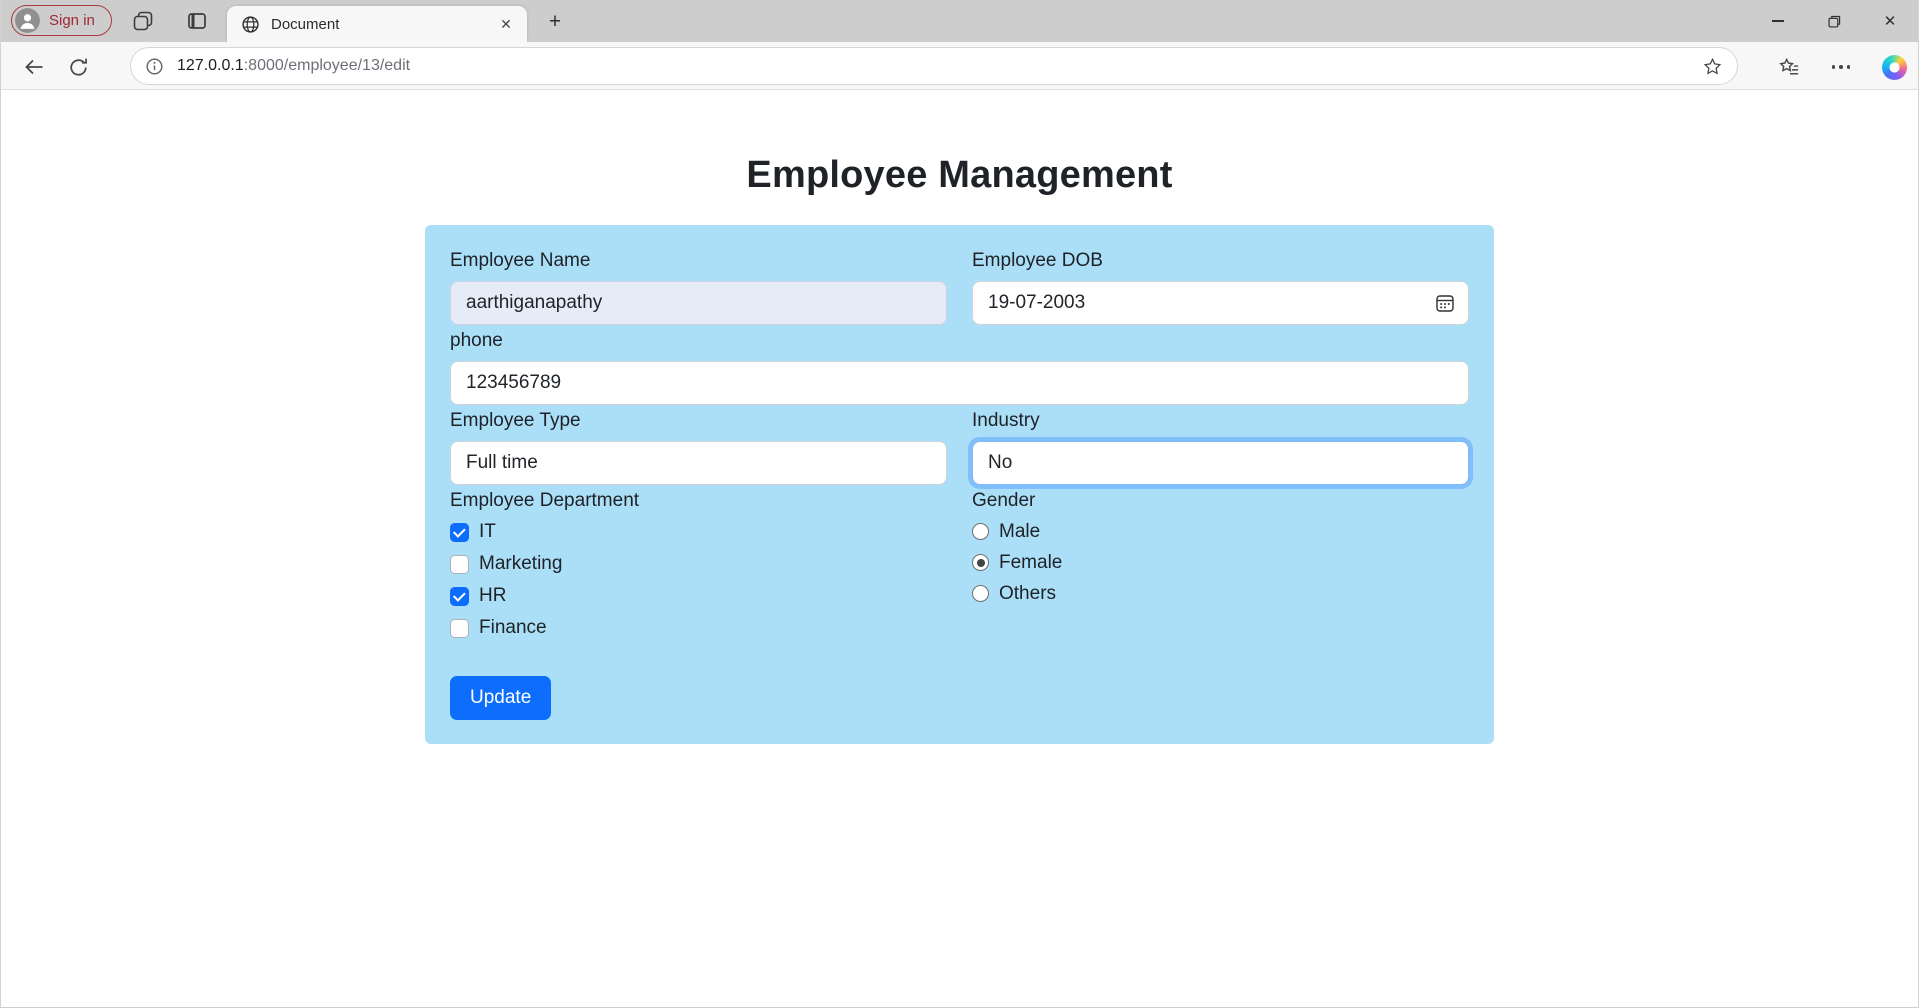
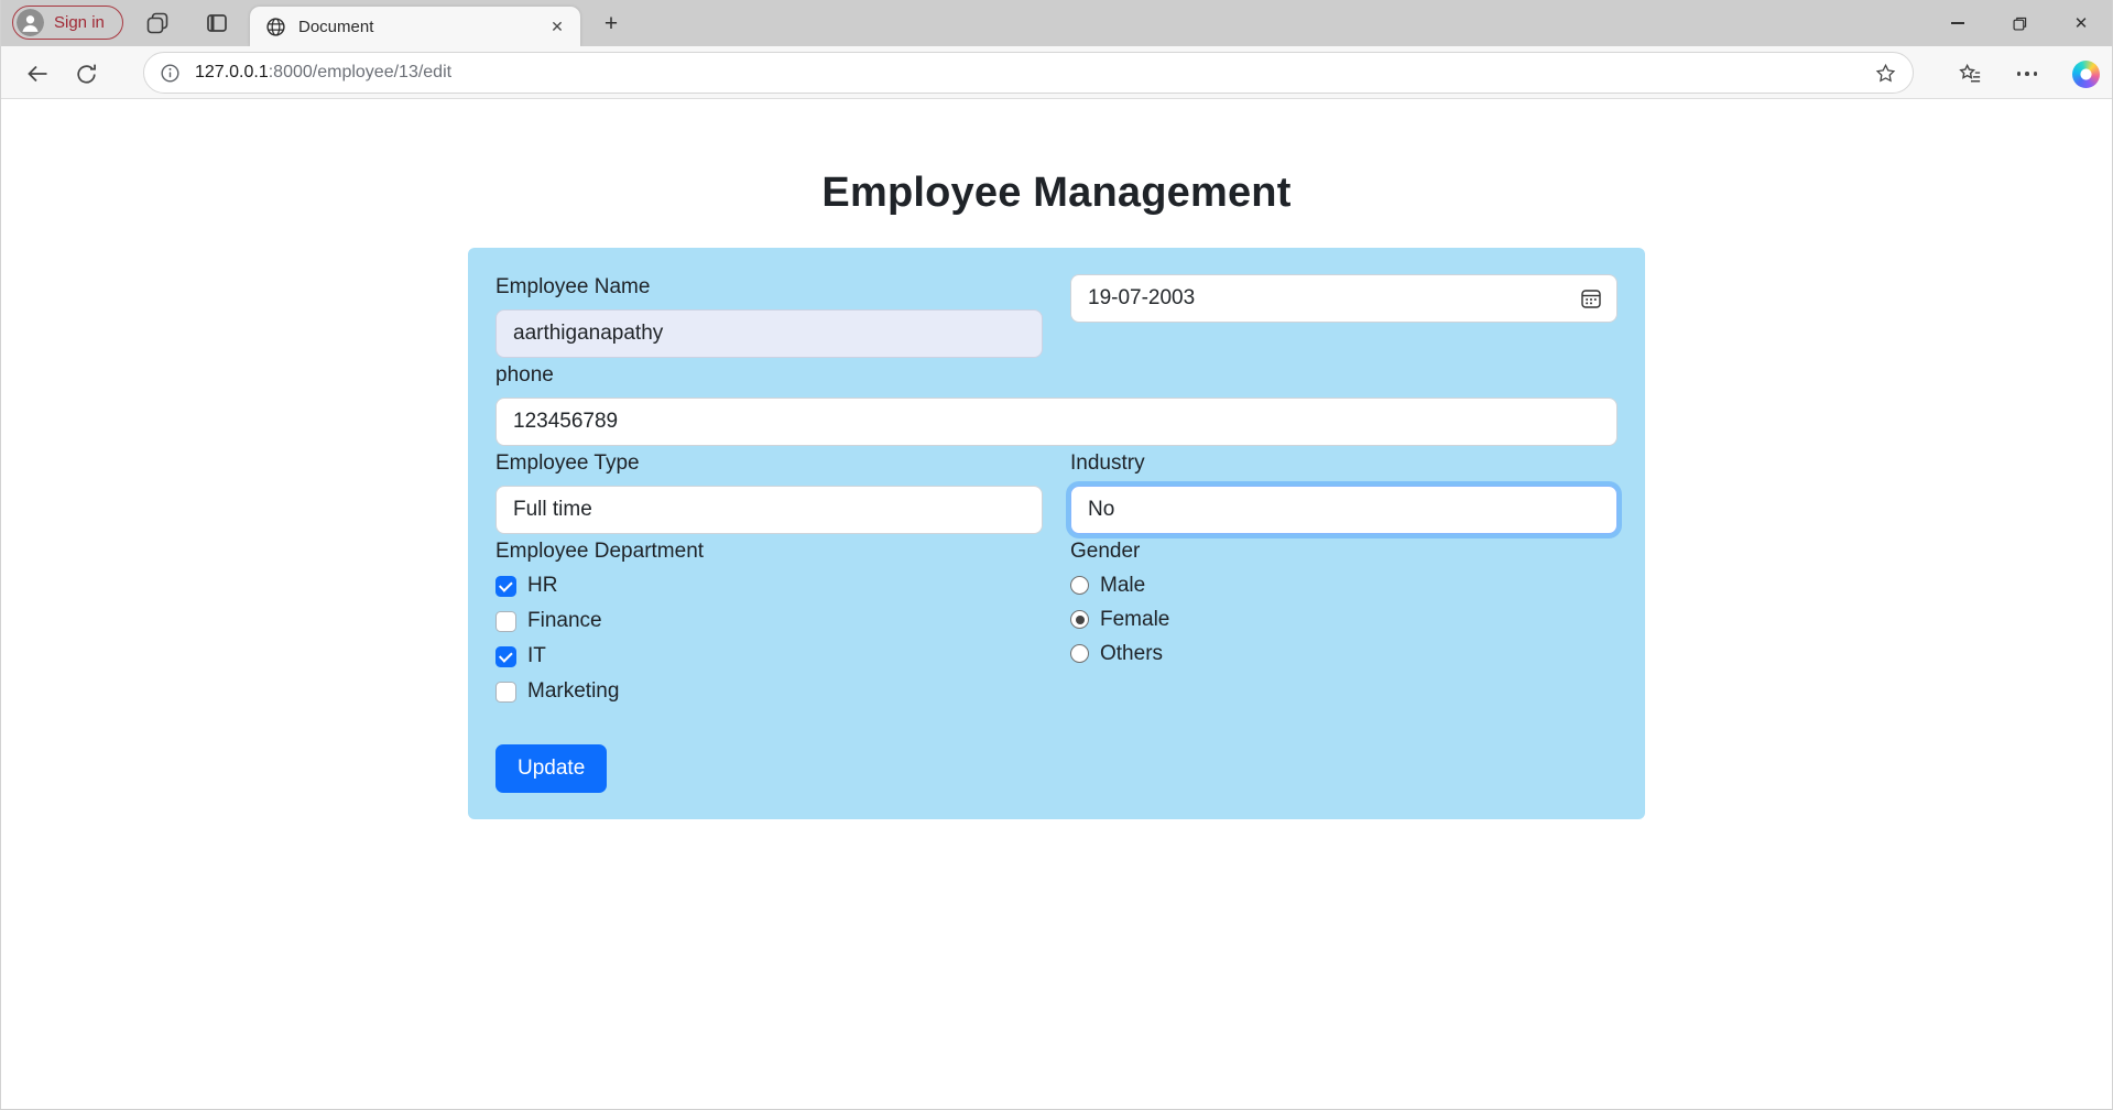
  Sign in
  Document
  ✕
  +
  ✕
  127.0.0.1:8000/employee/13/edit
  Employee Management
  Employee Name
  aarthiganapathy
- Employee DOB
  19-07-2003
  phone
  123456789
  Employee Type
  Full time
  Industry
  No
  Employee Department
- IT
+ HR
- Marketing
+ Finance
- HR
+ IT
- Finance
+ Marketing
  Gender
  Male
  Female
  Others
  Update
